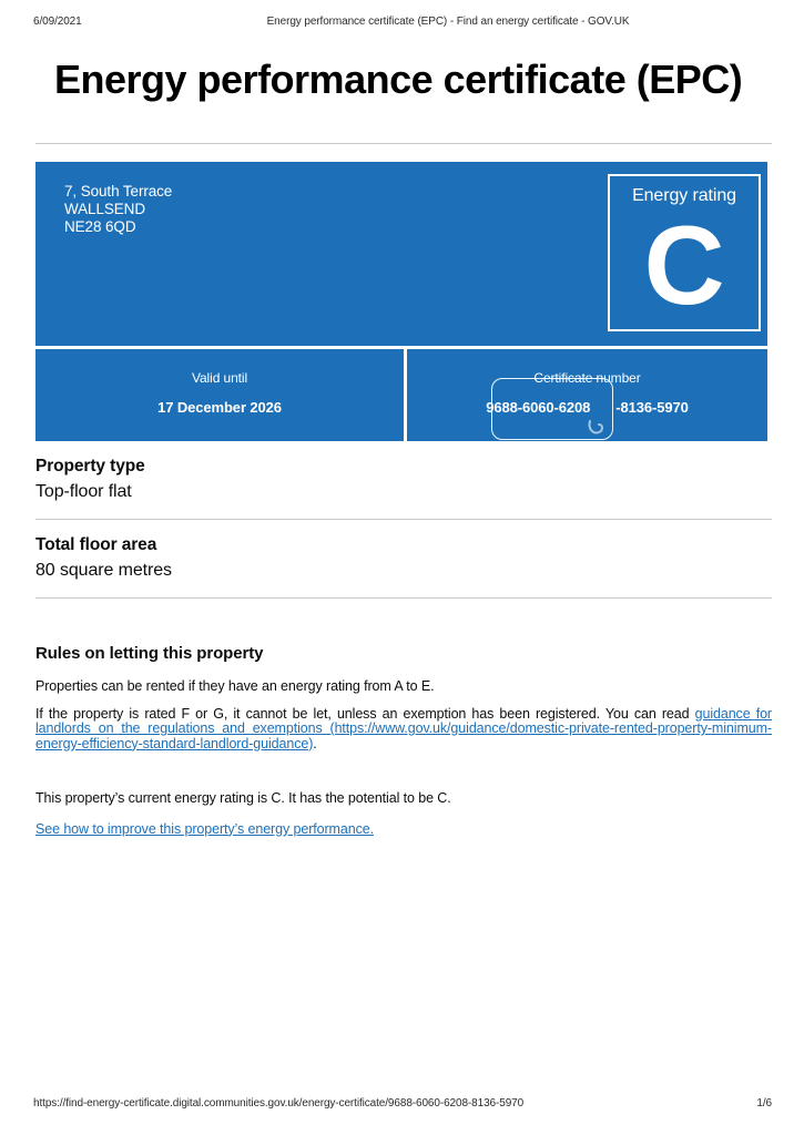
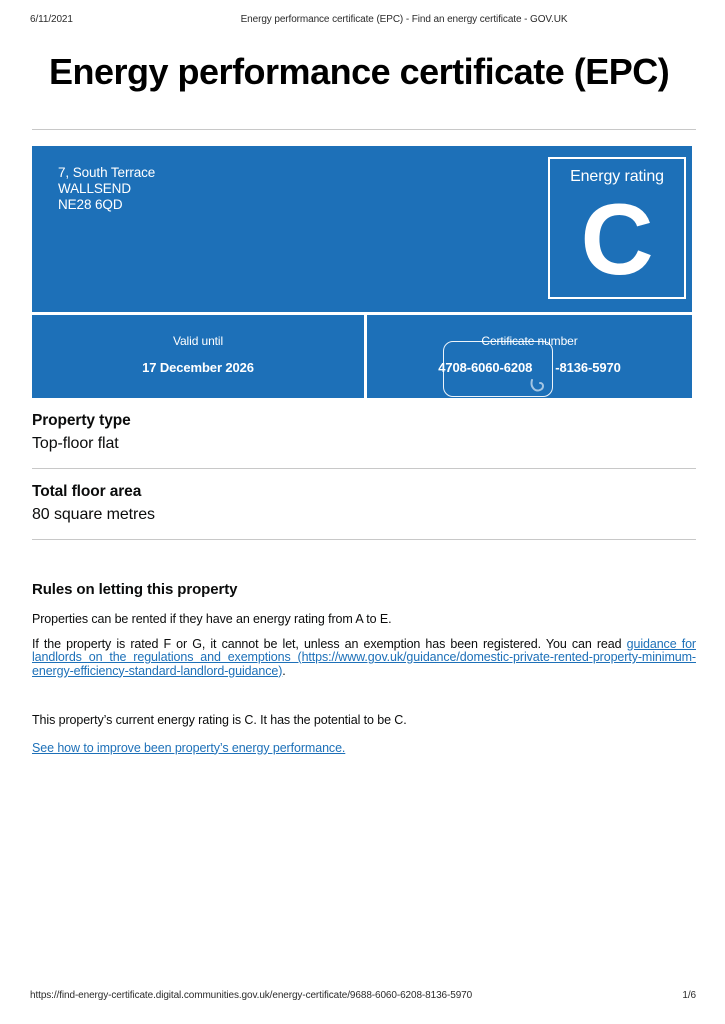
- 6/09/2021
+ 6/11/2021
  Energy performance certificate (EPC) - Find an energy certificate - GOV.UK
  Energy performance certificate (EPC)
  7, South Terrace
  WALLSEND
  NE28 6QD
  Energy rating
  C
  Valid until
  17 December 2026
  Certificate number
- 9688-6060-6208
+ 4708-6060-6208
  -8136-5970
  Property type
  Top-floor flat
  Total floor area
  80 square metres
  Rules on letting this property
  Properties can be rented if they have an energy rating from A to E.
  If the property is rated F or G, it cannot be let, unless an exemption has been registered. You can read guidance for landlords on the regulations and exemptions (https://www.gov.uk/guidance/domestic-private-rented-property-minimum-energy-efficiency-standard-landlord-guidance).
  This property’s current energy rating is C. It has the potential to be C.
- See how to improve this property’s energy performance.
+ See how to improve been property’s energy performance.
  https://find-energy-certificate.digital.communities.gov.uk/energy-certificate/9688-6060-6208-8136-5970
  1/6
